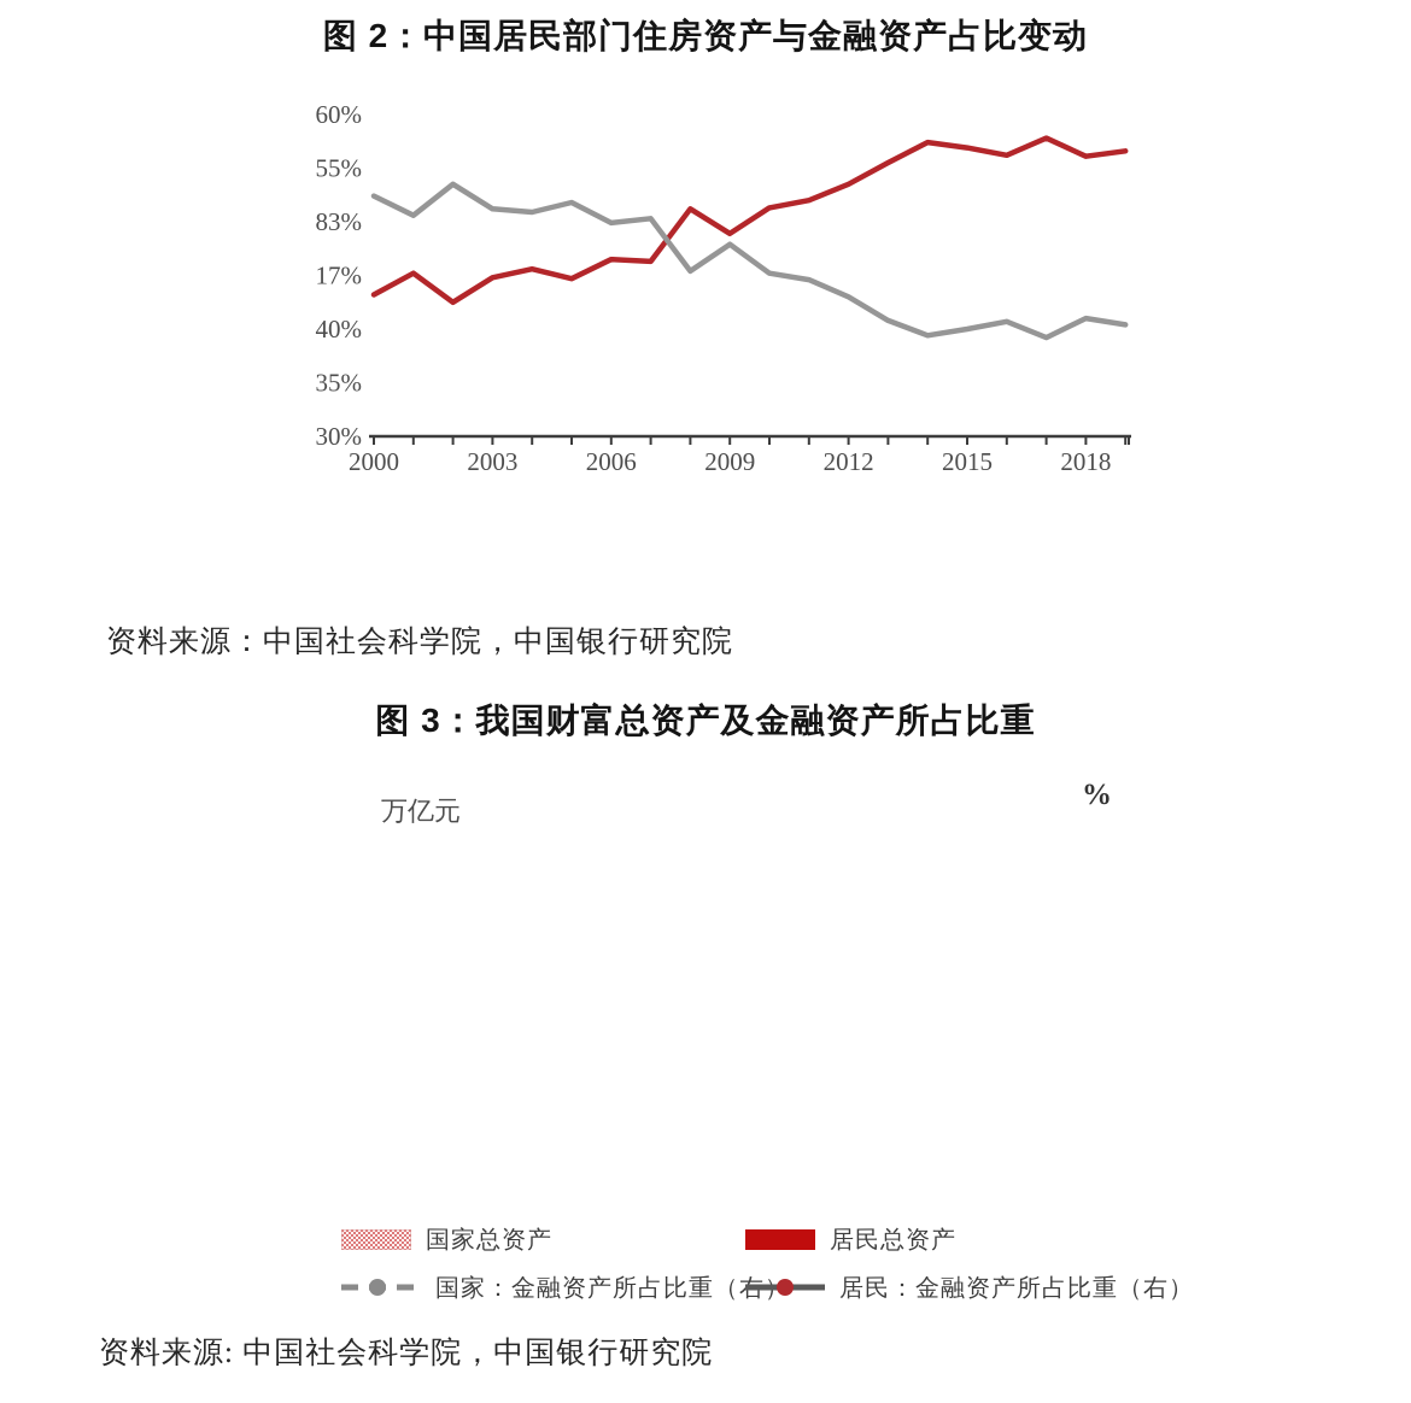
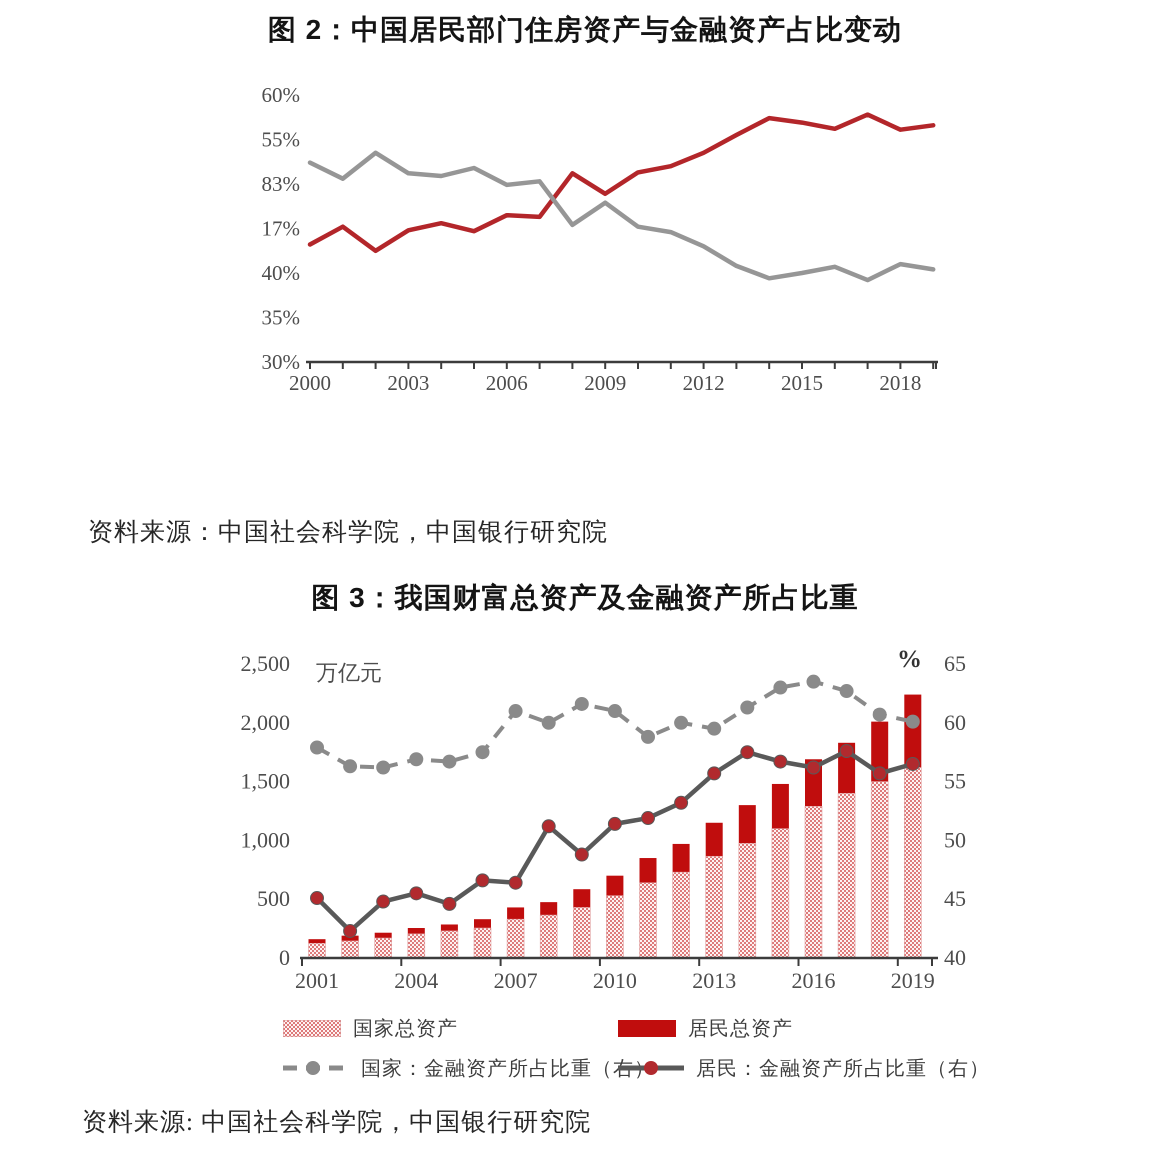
  图 2：中国居民部门住房资产与金融资产占比变动
  2000
  2003
  2006
  2009
  2012
  2015
  2018
  30%
  35%
  40%
  17%
  83%
  55%
  60%
  资料来源：中国社会科学院，中国银行研究院
  图 3：我国财富总资产及金融资产所占比重
  万亿元
  %
+ 2001
+ 2004
+ 2007
+ 2010
+ 2013
+ 2016
+ 2019
+ 0
+ 500
+ 1,000
+ 1,500
+ 2,000
+ 2,500
+ 40
+ 45
+ 50
+ 55
+ 60
+ 65
  国家总资产
  居民总资产
  国家：金融资产所占比重（
  居民：金融资产所占比重（右）
  资料来源: 中国社会科学院，中国银行研究院
